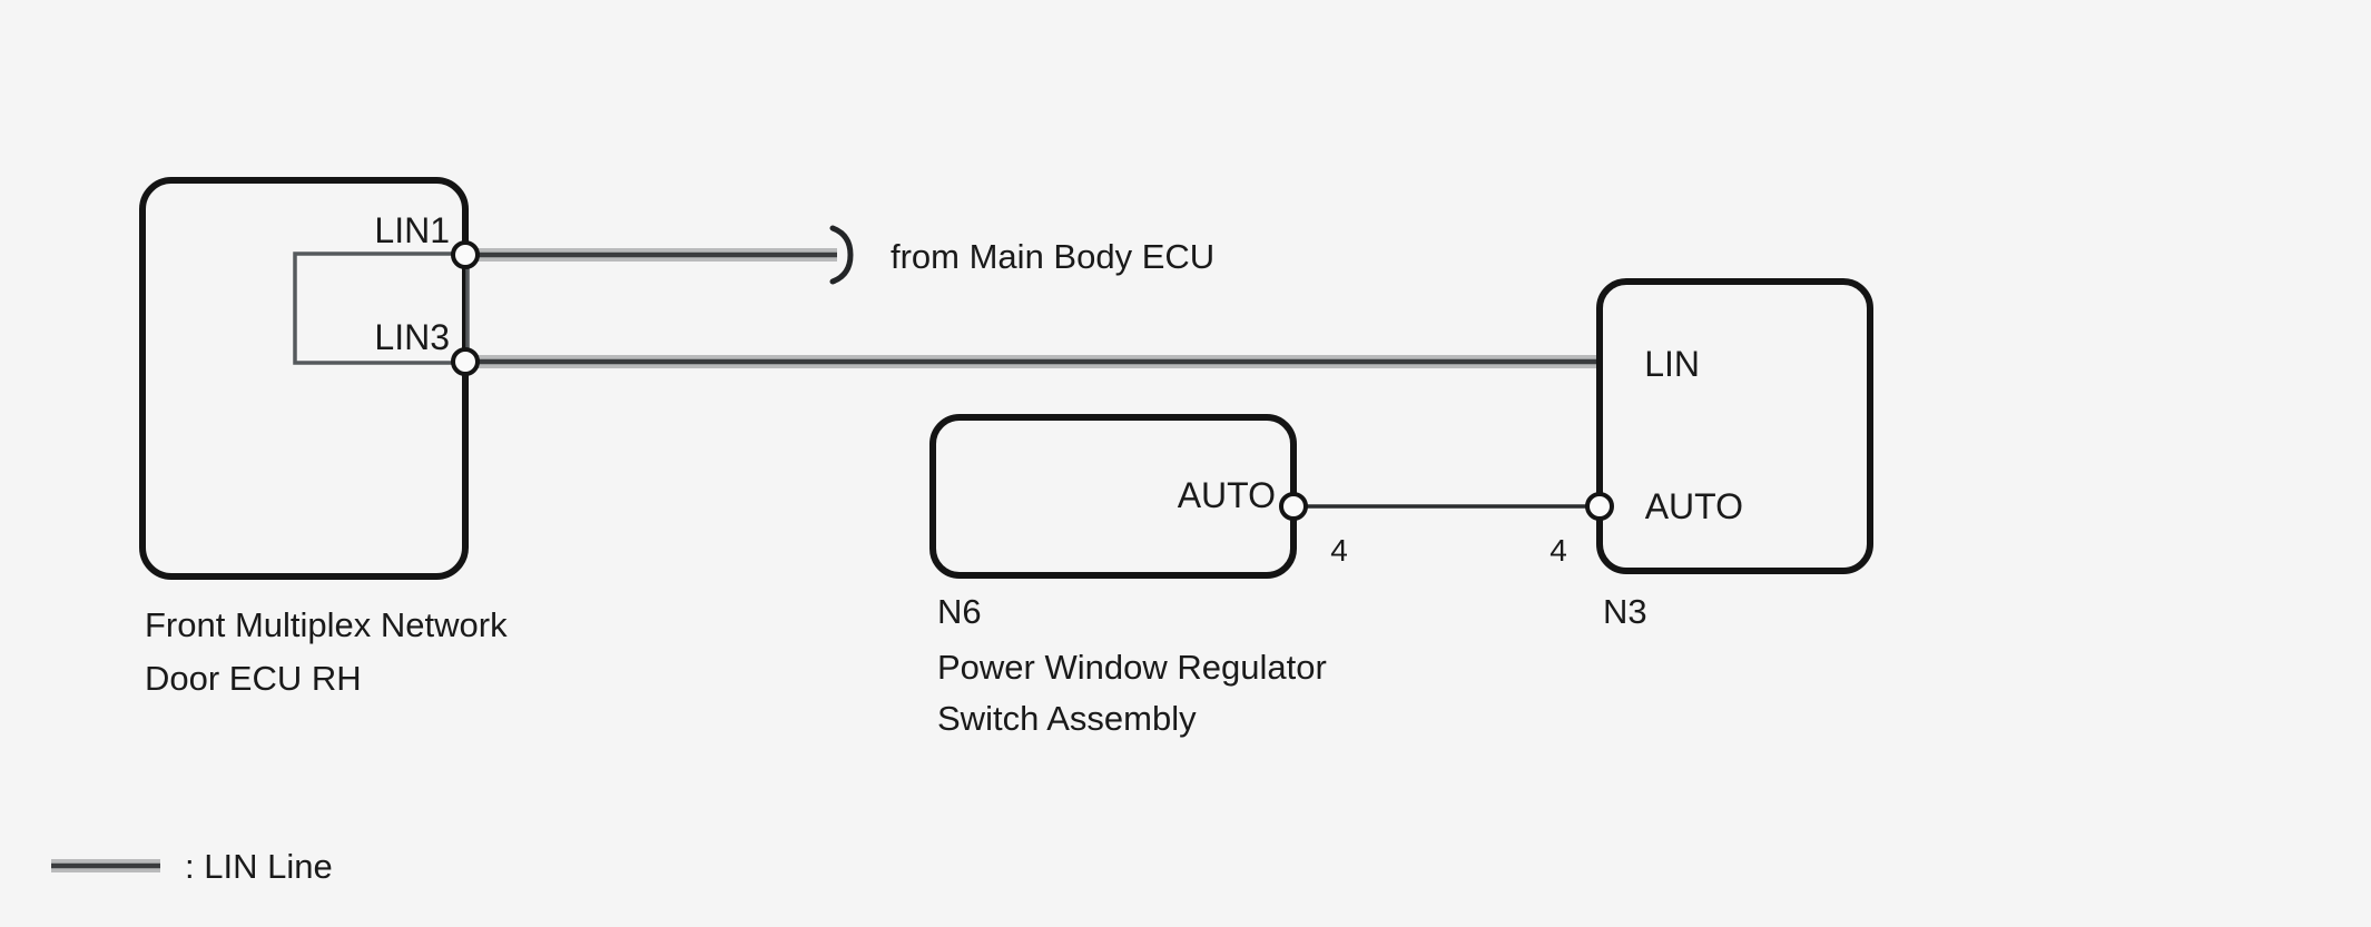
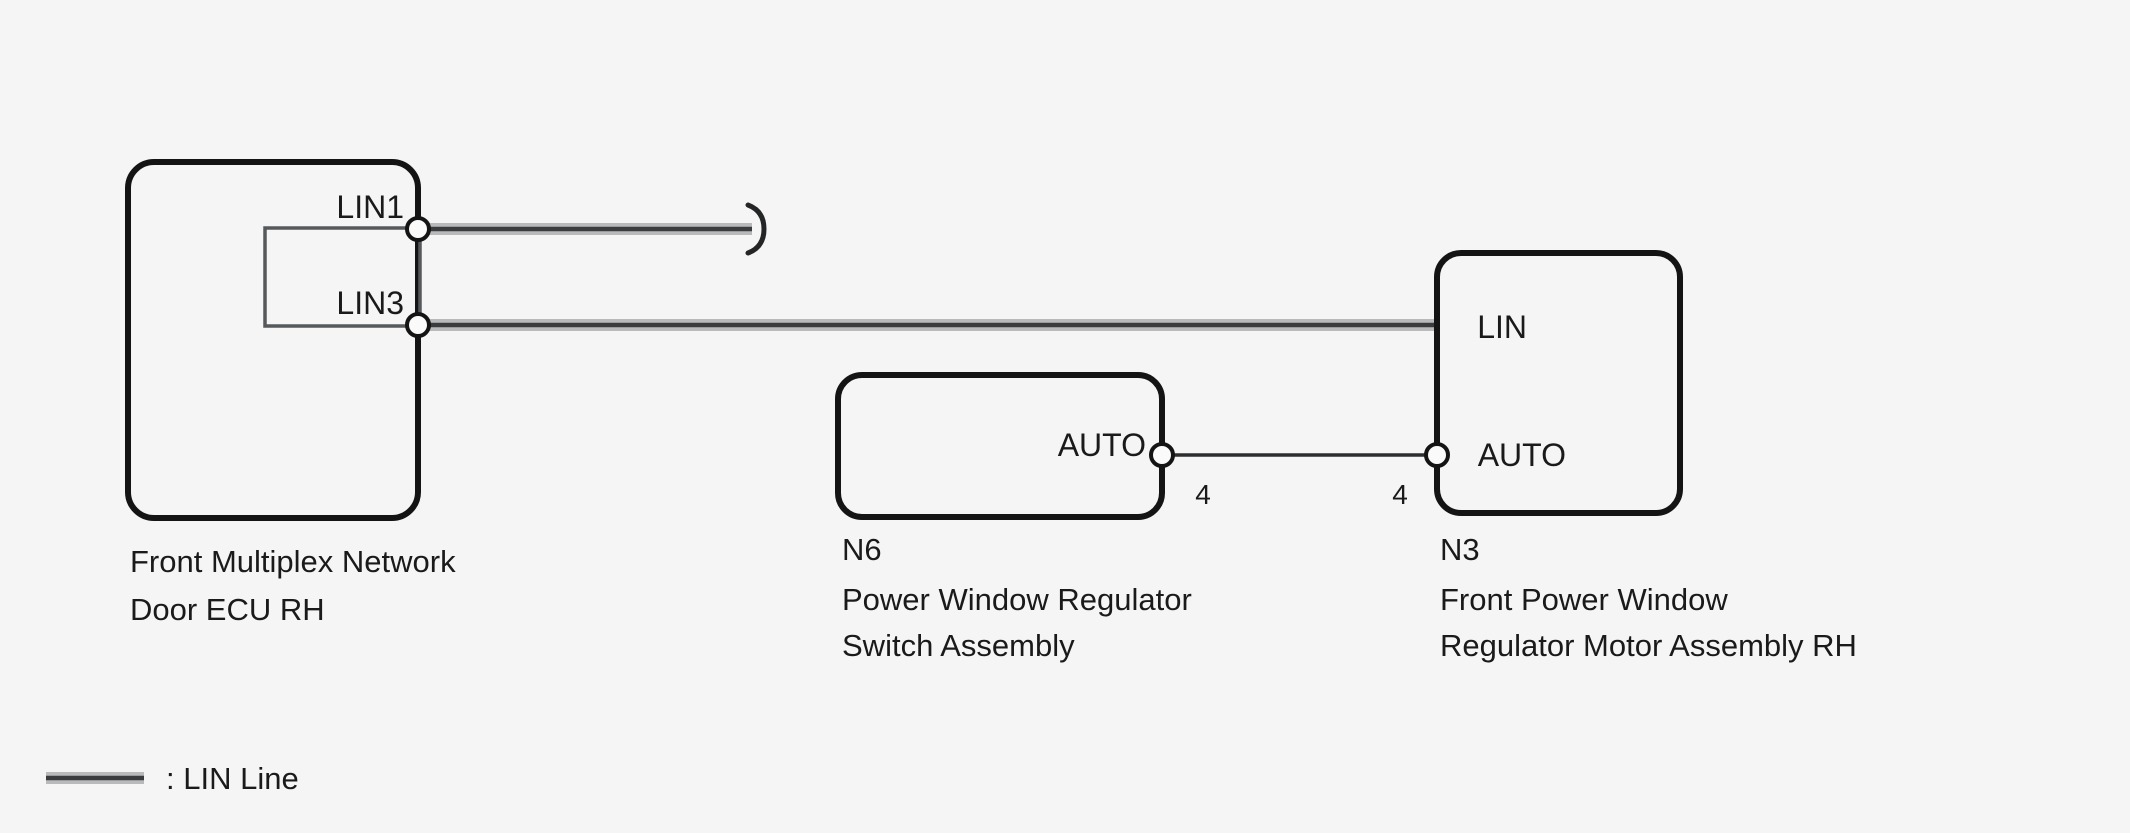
  LIN1
  LIN3
  AUTO
  LIN
  AUTO
  4
  4
- from Main Body ECU
  Front Multiplex Network
  Door ECU RH
  N6
  Power Window Regulator
  Switch Assembly
  N3
+ Front Power Window
+ Regulator Motor Assembly RH
  : LIN Line
